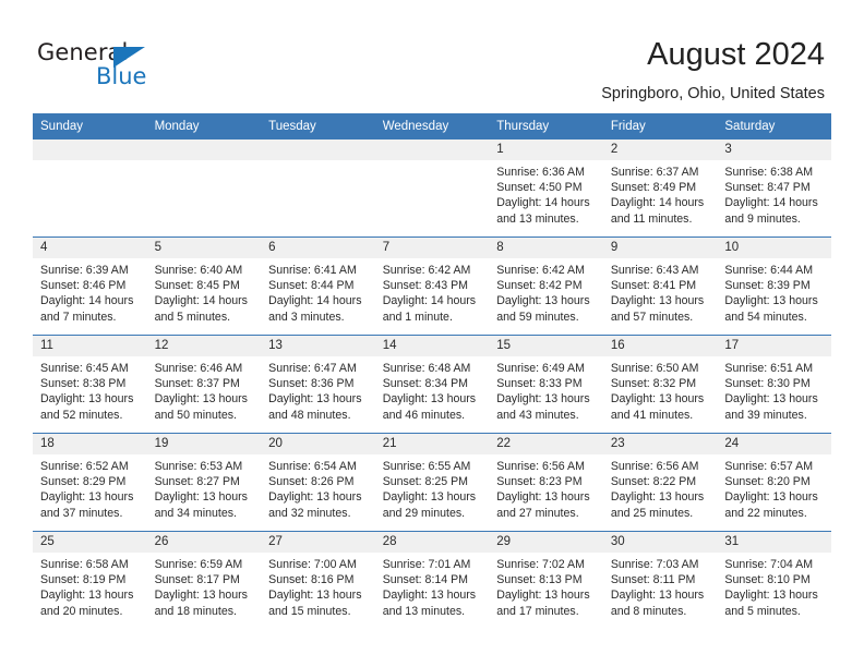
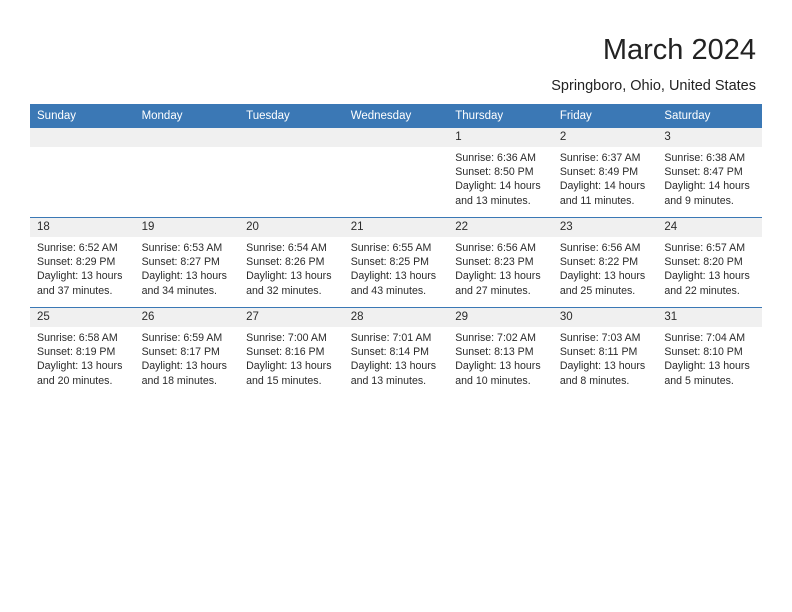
- General
- Blue
- August 2024
+ March 2024
  Springboro, Ohio, United States
  Sunday	Monday	Tuesday	Wednesday	Thursday	Friday	Saturday
- 				1 Sunrise: 6:36 AM Sunset: 4:50 PM Daylight: 14 hours and 13 minutes.	2 Sunrise: 6:37 AM Sunset: 8:49 PM Daylight: 14 hours and 11 minutes.	3 Sunrise: 6:38 AM Sunset: 8:47 PM Daylight: 14 hours and 9 minutes.
+ 				1 Sunrise: 6:36 AM Sunset: 8:50 PM Daylight: 14 hours and 13 minutes.	2 Sunrise: 6:37 AM Sunset: 8:49 PM Daylight: 14 hours and 11 minutes.	3 Sunrise: 6:38 AM Sunset: 8:47 PM Daylight: 14 hours and 9 minutes.
- 4 Sunrise: 6:39 AM Sunset: 8:46 PM Daylight: 14 hours and 7 minutes.	5 Sunrise: 6:40 AM Sunset: 8:45 PM Daylight: 14 hours and 5 minutes.	6 Sunrise: 6:41 AM Sunset: 8:44 PM Daylight: 14 hours and 3 minutes.	7 Sunrise: 6:42 AM Sunset: 8:43 PM Daylight: 14 hours and 1 minute.	8 Sunrise: 6:42 AM Sunset: 8:42 PM Daylight: 13 hours and 59 minutes.	9 Sunrise: 6:43 AM Sunset: 8:41 PM Daylight: 13 hours and 57 minutes.	10 Sunrise: 6:44 AM Sunset: 8:39 PM Daylight: 13 hours and 54 minutes.
- 11 Sunrise: 6:45 AM Sunset: 8:38 PM Daylight: 13 hours and 52 minutes.	12 Sunrise: 6:46 AM Sunset: 8:37 PM Daylight: 13 hours and 50 minutes.	13 Sunrise: 6:47 AM Sunset: 8:36 PM Daylight: 13 hours and 48 minutes.	14 Sunrise: 6:48 AM Sunset: 8:34 PM Daylight: 13 hours and 46 minutes.	15 Sunrise: 6:49 AM Sunset: 8:33 PM Daylight: 13 hours and 43 minutes.	16 Sunrise: 6:50 AM Sunset: 8:32 PM Daylight: 13 hours and 41 minutes.	17 Sunrise: 6:51 AM Sunset: 8:30 PM Daylight: 13 hours and 39 minutes.
- 18 Sunrise: 6:52 AM Sunset: 8:29 PM Daylight: 13 hours and 37 minutes.	19 Sunrise: 6:53 AM Sunset: 8:27 PM Daylight: 13 hours and 34 minutes.	20 Sunrise: 6:54 AM Sunset: 8:26 PM Daylight: 13 hours and 32 minutes.	21 Sunrise: 6:55 AM Sunset: 8:25 PM Daylight: 13 hours and 29 minutes.	22 Sunrise: 6:56 AM Sunset: 8:23 PM Daylight: 13 hours and 27 minutes.	23 Sunrise: 6:56 AM Sunset: 8:22 PM Daylight: 13 hours and 25 minutes.	24 Sunrise: 6:57 AM Sunset: 8:20 PM Daylight: 13 hours and 22 minutes.
+ 18 Sunrise: 6:52 AM Sunset: 8:29 PM Daylight: 13 hours and 37 minutes.	19 Sunrise: 6:53 AM Sunset: 8:27 PM Daylight: 13 hours and 34 minutes.	20 Sunrise: 6:54 AM Sunset: 8:26 PM Daylight: 13 hours and 32 minutes.	21 Sunrise: 6:55 AM Sunset: 8:25 PM Daylight: 13 hours and 43 minutes.	22 Sunrise: 6:56 AM Sunset: 8:23 PM Daylight: 13 hours and 27 minutes.	23 Sunrise: 6:56 AM Sunset: 8:22 PM Daylight: 13 hours and 25 minutes.	24 Sunrise: 6:57 AM Sunset: 8:20 PM Daylight: 13 hours and 22 minutes.
- 25 Sunrise: 6:58 AM Sunset: 8:19 PM Daylight: 13 hours and 20 minutes.	26 Sunrise: 6:59 AM Sunset: 8:17 PM Daylight: 13 hours and 18 minutes.	27 Sunrise: 7:00 AM Sunset: 8:16 PM Daylight: 13 hours and 15 minutes.	28 Sunrise: 7:01 AM Sunset: 8:14 PM Daylight: 13 hours and 13 minutes.	29 Sunrise: 7:02 AM Sunset: 8:13 PM Daylight: 13 hours and 17 minutes.	30 Sunrise: 7:03 AM Sunset: 8:11 PM Daylight: 13 hours and 8 minutes.	31 Sunrise: 7:04 AM Sunset: 8:10 PM Daylight: 13 hours and 5 minutes.
+ 25 Sunrise: 6:58 AM Sunset: 8:19 PM Daylight: 13 hours and 20 minutes.	26 Sunrise: 6:59 AM Sunset: 8:17 PM Daylight: 13 hours and 18 minutes.	27 Sunrise: 7:00 AM Sunset: 8:16 PM Daylight: 13 hours and 15 minutes.	28 Sunrise: 7:01 AM Sunset: 8:14 PM Daylight: 13 hours and 13 minutes.	29 Sunrise: 7:02 AM Sunset: 8:13 PM Daylight: 13 hours and 10 minutes.	30 Sunrise: 7:03 AM Sunset: 8:11 PM Daylight: 13 hours and 8 minutes.	31 Sunrise: 7:04 AM Sunset: 8:10 PM Daylight: 13 hours and 5 minutes.
